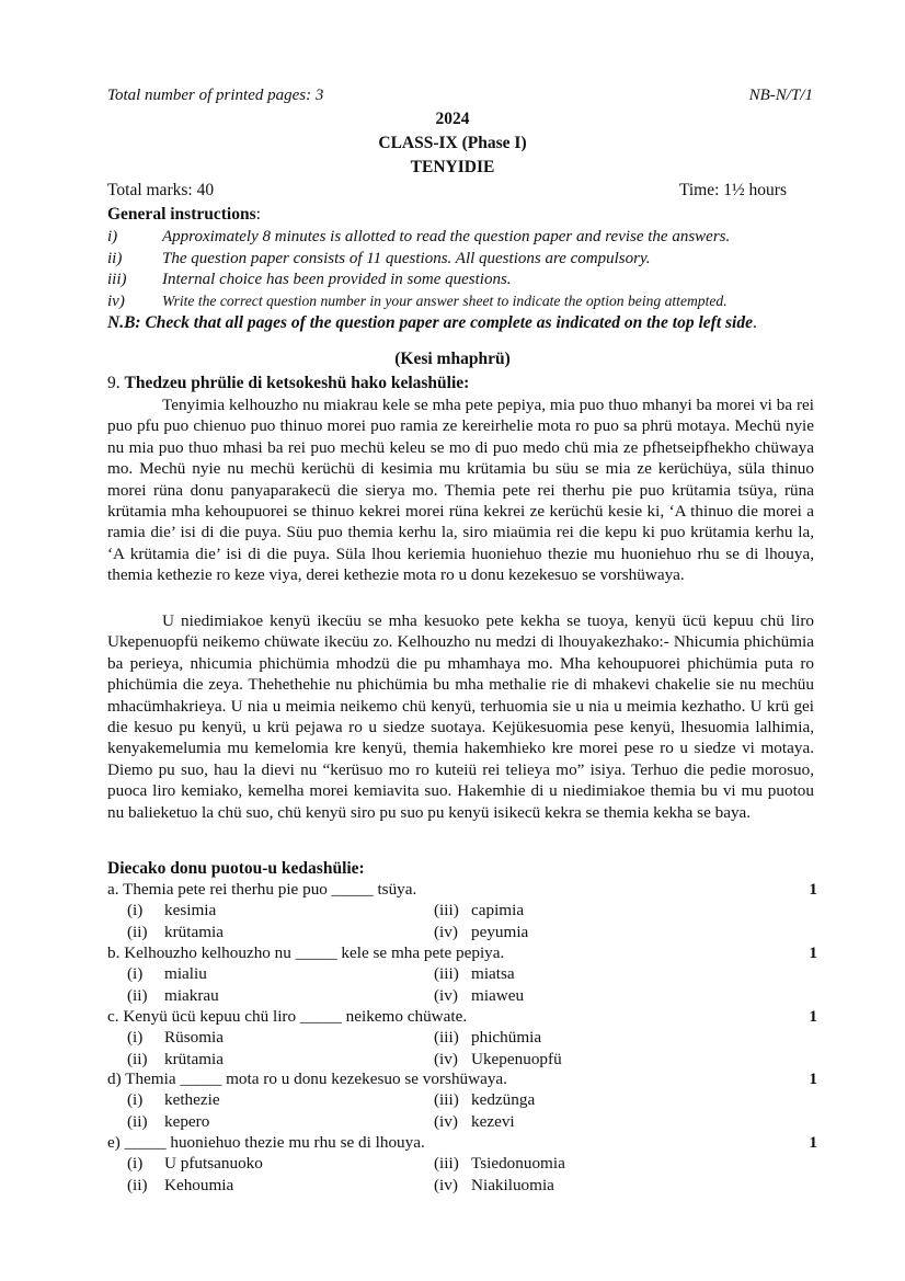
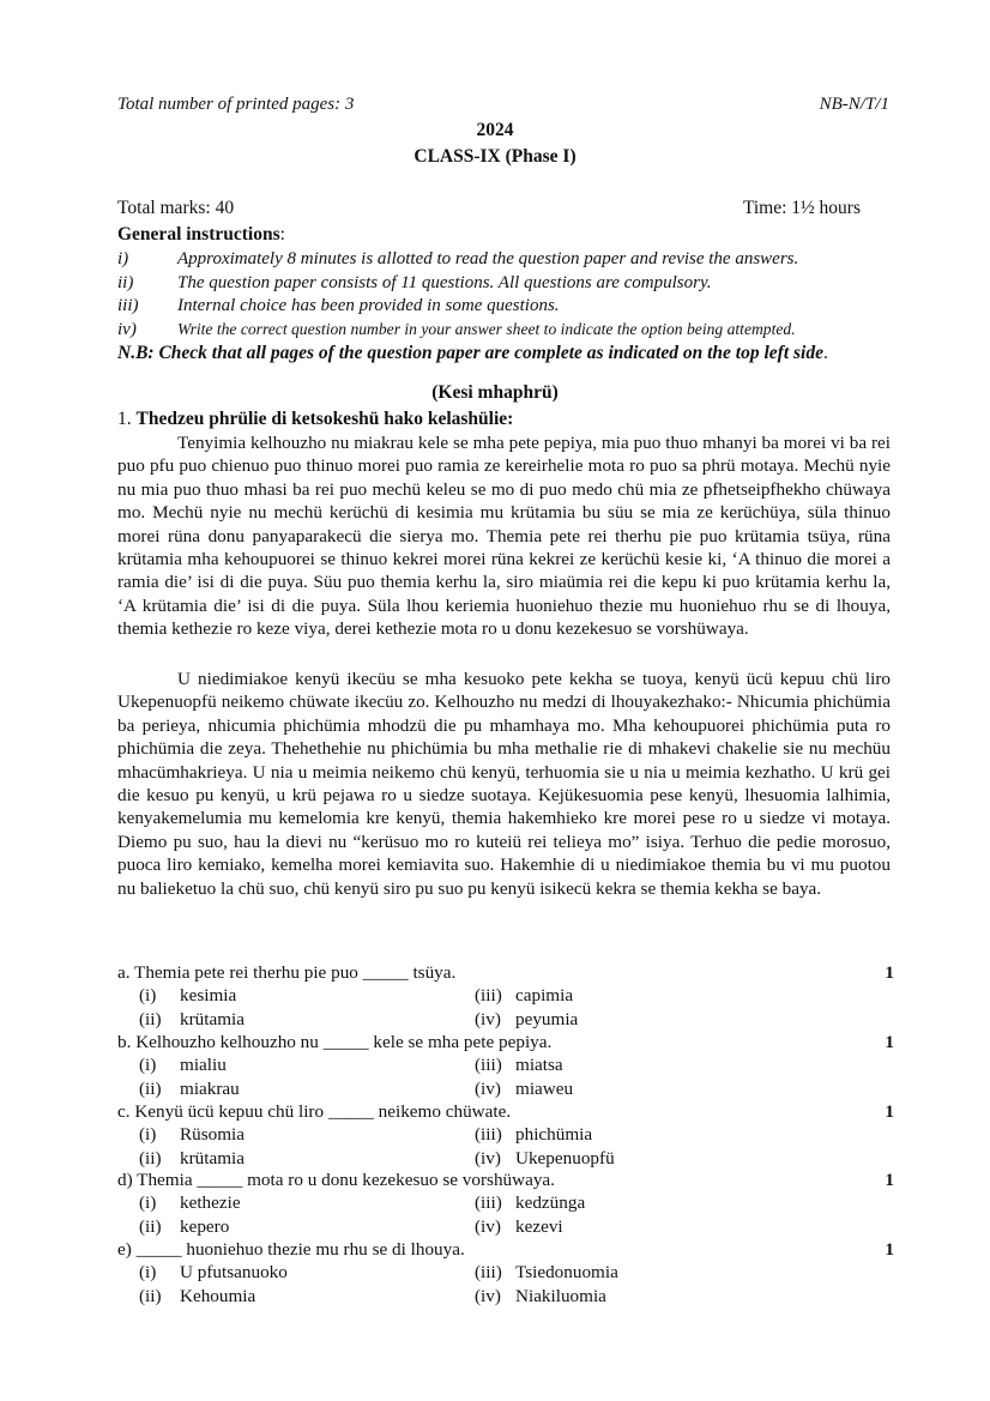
  Total number of printed pages: 3
  NB-N/T/1
  2024
  CLASS-IX (Phase I)
- TENYIDIE
  Total marks: 40
  Time: 1½ hours
  General instructions:
  i)
  Approximately 8 minutes is allotted to read the question paper and revise the answers.
  ii)
  The question paper consists of 11 questions. All questions are compulsory.
  iii)
  Internal choice has been provided in some questions.
  iv)
  Write the correct question number in your answer sheet to indicate the option being attempted.
  N.B: Check that all pages of the question paper are complete as indicated on the top left side.
  (Kesi mhaphrü)
- 9. Thedzeu phrülie di ketsokeshü hako kelashülie:
+ 1. Thedzeu phrülie di ketsokeshü hako kelashülie:
  Tenyimia kelhouzho nu miakrau kele se mha pete pepiya, mia puo thuo mhanyi ba morei vi ba rei puo pfu puo chienuo puo thinuo morei puo ramia ze kereirhelie mota ro puo sa phrü motaya. Mechü nyie nu mia puo thuo mhasi ba rei puo mechü keleu se mo di puo medo chü mia ze pfhetseipfhekho chüwaya mo. Mechü nyie nu mechü kerüchü di kesimia mu krütamia bu süu se mia ze kerüchüya, süla thinuo morei rüna donu panyaparakecü die sierya mo. Themia pete rei therhu pie puo krütamia tsüya, rüna krütamia mha kehoupuorei se thinuo kekrei morei rüna kekrei ze kerüchü kesie ki, ‘A thinuo die morei a ramia die’ isi di die puya. Süu puo themia kerhu la, siro miaümia rei die kepu ki puo krütamia kerhu la, ‘A krütamia die’ isi di die puya. Süla lhou keriemia huoniehuo thezie mu huoniehuo rhu se di lhouya, themia kethezie ro keze viya, derei kethezie mota ro u donu kezekesuo se vorshüwaya.
  U niedimiakoe kenyü ikecüu se mha kesuoko pete kekha se tuoya, kenyü ücü kepuu chü liro Ukepenuopfü neikemo chüwate ikecüu zo. Kelhouzho nu medzi di lhouyakezhako:- Nhicumia phichümia ba perieya, nhicumia phichümia mhodzü die pu mhamhaya mo. Mha kehoupuorei phichümia puta ro phichümia die zeya. Thehethehie nu phichümia bu mha methalie rie di mhakevi chakelie sie nu mechüu mhacümhakrieya. U nia u meimia neikemo chü kenyü, terhuomia sie u nia u meimia kezhatho. U krü gei die kesuo pu kenyü, u krü pejawa ro u siedze suotaya. Kejükesuomia pese kenyü, lhesuomia lalhimia, kenyakemelumia mu kemelomia kre kenyü, themia hakemhieko kre morei pese ro u siedze vi motaya. Diemo pu suo, hau la dievi nu “kerüsuo mo ro kuteiü rei telieya mo” isiya. Terhuo die pedie morosuo, puoca liro kemiako, kemelha morei kemiavita suo. Hakemhie di u niedimiakoe themia bu vi mu puotou nu balieketuo la chü suo, chü kenyü siro pu suo pu kenyü isikecü kekra se themia kekha se baya.
- Diecako donu puotou-u kedashülie:
  a. Themia pete rei therhu pie puo _____ tsüya.
  1
  (i)
  kesimia
  (iii)
  capimia
  (ii)
  krütamia
  (iv)
  peyumia
  b. Kelhouzho kelhouzho nu _____ kele se mha pete pepiya.
  1
  (i)
  mialiu
  (iii)
  miatsa
  (ii)
  miakrau
  (iv)
  miaweu
  c. Kenyü ücü kepuu chü liro _____ neikemo chüwate.
  1
  (i)
  Rüsomia
  (iii)
  phichümia
  (ii)
  krütamia
  (iv)
  Ukepenuopfü
  d) Themia _____ mota ro u donu kezekesuo se vorshüwaya.
  1
  (i)
  kethezie
  (iii)
  kedzünga
  (ii)
  kepero
  (iv)
  kezevi
  e) _____ huoniehuo thezie mu rhu se di lhouya.
  1
  (i)
  U pfutsanuoko
  (iii)
  Tsiedonuomia
  (ii)
  Kehoumia
  (iv)
  Niakiluomia
